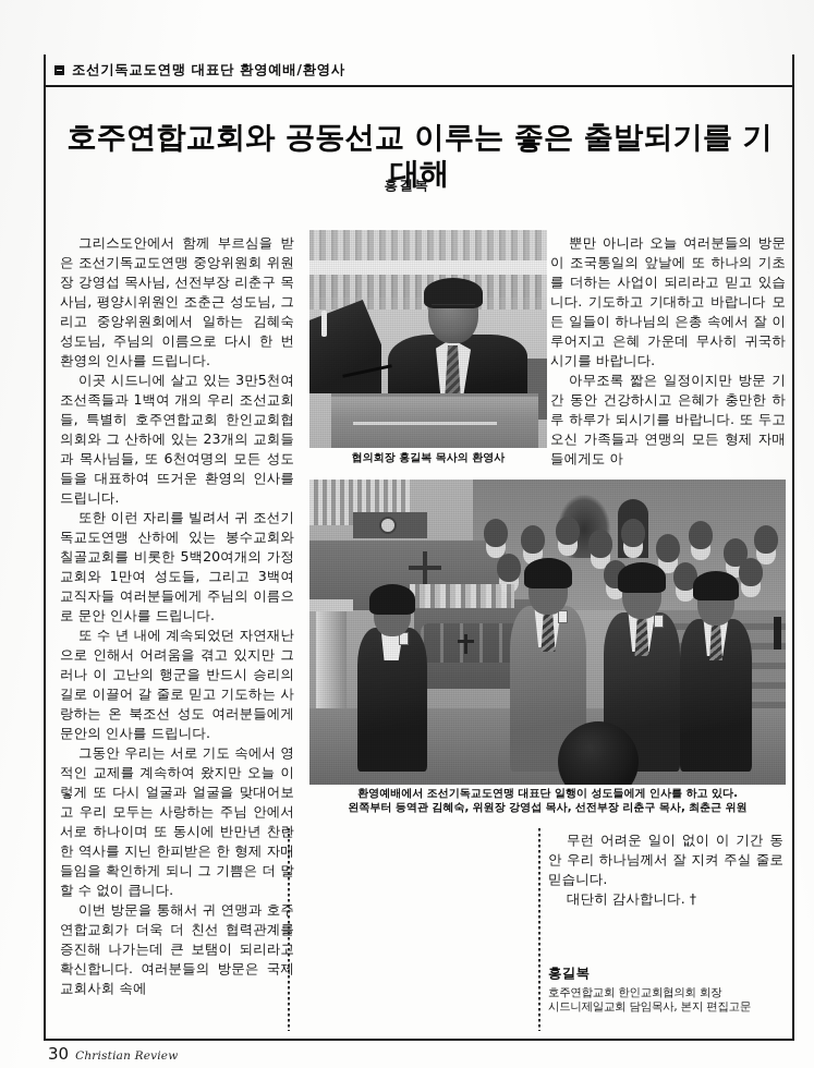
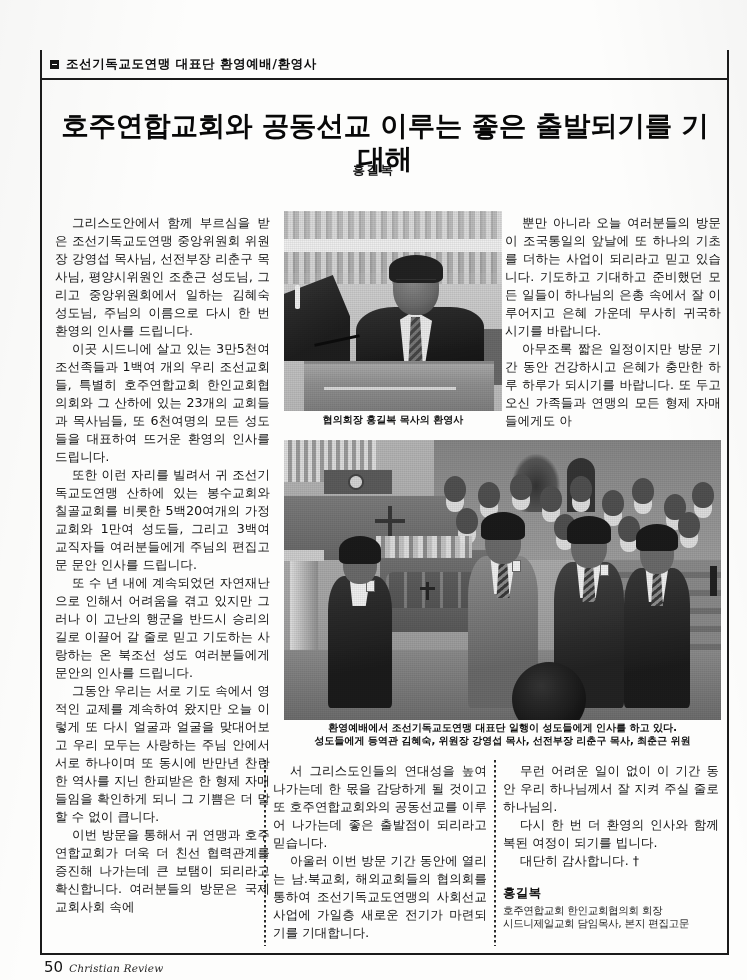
  조선기독교도연맹 대표단 환영예배/환영사
  호주연합교회와 공동선교 이루는 좋은 출발되기를 기대해
  홍길복
  그리스도안에서 함께 부르심을 받은 조선기독교도연맹 중앙위원회 위원장 강영섭 목사님, 선전부장 리춘구 목사님, 평양시위원인 조춘근 성도님, 그리고 중앙위원회에서 일하는 김혜숙 성도님, 주님의 이름으로 다시 한 번 환영의 인사를 드립니다.
  이곳 시드니에 살고 있는 3만5천여 조선족들과 1백여 개의 우리 조선교회들, 특별히 호주연합교회 한인교회협의회와 그 산하에 있는 23개의 교회들과 목사님들, 또 6천여명의 모든 성도들을 대표하여 뜨거운 환영의 인사를 드립니다.
- 또한 이런 자리를 빌려서 귀 조선기독교도연맹 산하에 있는 봉수교회와 칠골교회를 비롯한 5백20여개의 가정교회와 1만여 성도들, 그리고 3백여 교직자들 여러분들에게 주님의 이름으로 문안 인사를 드립니다.
+ 또한 이런 자리를 빌려서 귀 조선기독교도연맹 산하에 있는 봉수교회와 칠골교회를 비롯한 5백20여개의 가정교회와 1만여 성도들, 그리고 3백여 교직자들 여러분들에게 주님의 편집고문 문안 인사를 드립니다.
  또 수 년 내에 계속되었던 자연재난으로 인해서 어려움을 겪고 있지만 그러나 이 고난의 행군을 반드시 승리의 길로 이끌어 갈 줄로 믿고 기도하는 사랑하는 온 북조선 성도 여러분들에게 문안의 인사를 드립니다.
  그동안 우리는 서로 기도 속에서 영적인 교제를 계속하여 왔지만 오늘 이렇게 또 다시 얼굴과 얼굴을 맞대어보고 우리 모두는 사랑하는 주님 안에서 서로 하나이며 또 동시에 반만년 찬한 역사를 지닌 한피받은 한 형제 자들임을 확인하게 되니 그 기쁨은 더할 수 없이 큽니다.
  이번 방문을 통해서 귀 연맹과 호연합교회가 더욱 더 친선 협력관계 증진해 나가는데 큰 보탬이 되리라 확신합니다. 여러분들의 방문은 국교회사회 속에
- 뿐만 아니라 오늘 여러분들의 방문이 조국통일의 앞날에 또 하나의 기초를 더하는 사업이 되리라고 믿고 있습니다. 기도하고 기대하고 바랍니다 모든 일들이 하나님의 은총 속에서 잘 이루어지고 은혜 가운데 무사히 귀국하시기를 바랍니다.
+ 뿐만 아니라 오늘 여러분들의 방문이 조국통일의 앞날에 또 하나의 기초를 더하는 사업이 되리라고 믿고 있습니다. 기도하고 기대하고 준비했던 모든 일들이 하나님의 은총 속에서 잘 이루어지고 은혜 가운데 무사히 귀국하시기를 바랍니다.
  아무조록 짧은 일정이지만 방문 기간 동안 건강하시고 은혜가 충만한 하루 하루가 되시기를 바랍니다. 또 두고 오신 가족들과 연맹의 모든 형제 자매들에게도 아
  협의회장 홍길복 목사의 환영사
  환영예배에서 조선기독교도연맹 대표단 일행이 성도들에게 인사를 하고 있다.
- 왼쪽부터 등역관 김혜숙, 위원장 강영섭 목사, 선전부장 리춘구 목사, 최춘근 위원
+ 성도들에게 등역관 김혜숙, 위원장 강영섭 목사, 선전부장 리춘구 목사, 최춘근 위원
+ 서 그리스도인들의 연대성을 높여 나가는데 한 몫을 감당하게 될 것이고 또 호주연합교회와의 공동선교를 이루어 나가는데 좋은 출발점이 되리라고 믿습니다.
+ 아울러 이번 방문 기간 동안에 열리는 남.북교회, 해외교회들의 협의회를 통하여 조선기독교도연맹의 사회선교 사업에 가일층 새로운 전기가 마련되기를 기대합니다.
- 무런 어려운 일이 없이 이 기간 동안 우리 하나님께서 잘 지켜 주실 줄로 믿습니다.
+ 무런 어려운 일이 없이 이 기간 동안 우리 하나님께서 잘 지켜 주실 줄로 하나님의.
+ 다시 한 번 더 환영의 인사와 함께 복된 여정이 되기를 빕니다.
  대단히 감사합니다. †
  홍길복
  호주연합교회 한인교회협의회 회장
  시드니제일교회 담임목사, 본지 편집고문
- 30
+ 50
  Christian Review
